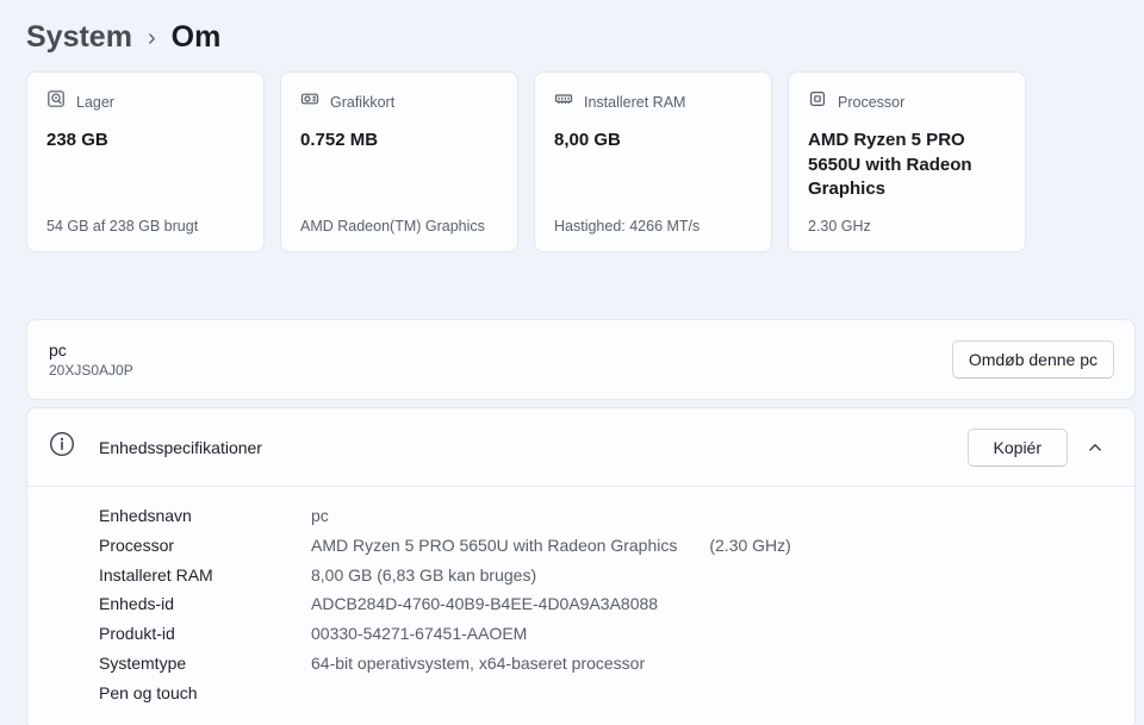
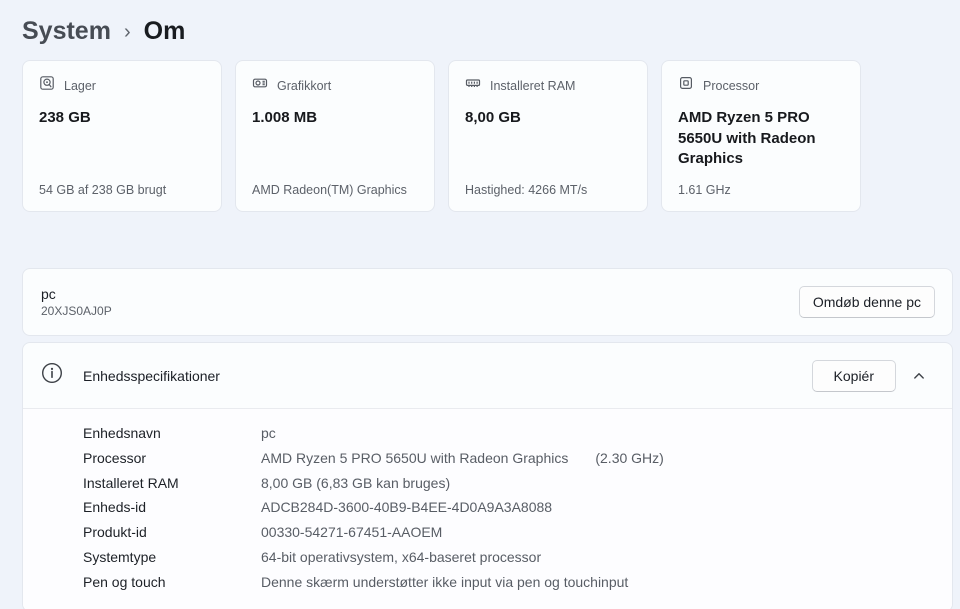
  System
  ›
  Om
  Lager
  238 GB
  54 GB af 238 GB brugt
  Grafikkort
- 0.752 MB
+ 1.008 MB
  AMD Radeon(TM) Graphics
  Installeret RAM
  8,00 GB
  Hastighed: 4266 MT/s
  Processor
  AMD Ryzen 5 PRO 5650U with Radeon Graphics
- 2.30 GHz
+ 1.61 GHz
  pc
  20XJS0AJ0P
  Omdøb denne pc
  Enhedsspecifikationer
  Kopiér
  Enhedsnavn
  pc
  Processor
  AMD Ryzen 5 PRO 5650U with Radeon Graphics
  (2.30 GHz)
  Installeret RAM
  8,00 GB (6,83 GB kan bruges)
  Enheds-id
- ADCB284D-4760-40B9-B4EE-4D0A9A3A8088
+ ADCB284D-3600-40B9-B4EE-4D0A9A3A8088
  Produkt-id
  00330-54271-67451-AAOEM
  Systemtype
  64-bit operativsystem, x64-baseret processor
  Pen og touch
+ Denne skærm understøtter ikke input via pen og touchinput
